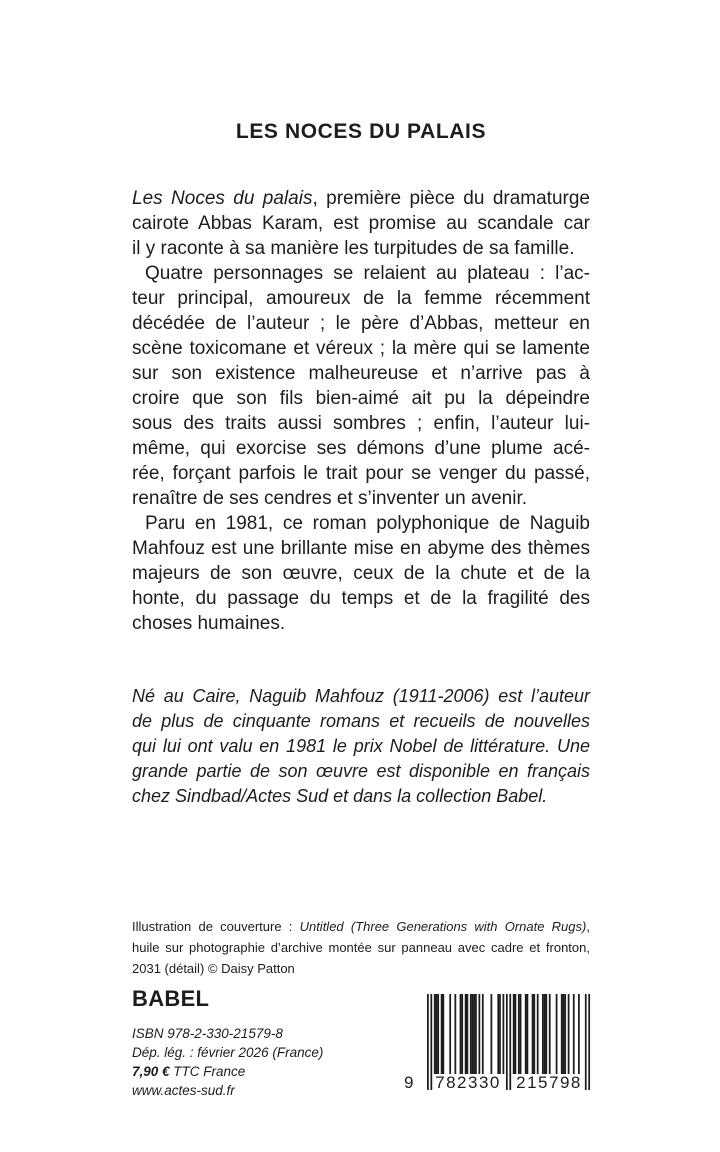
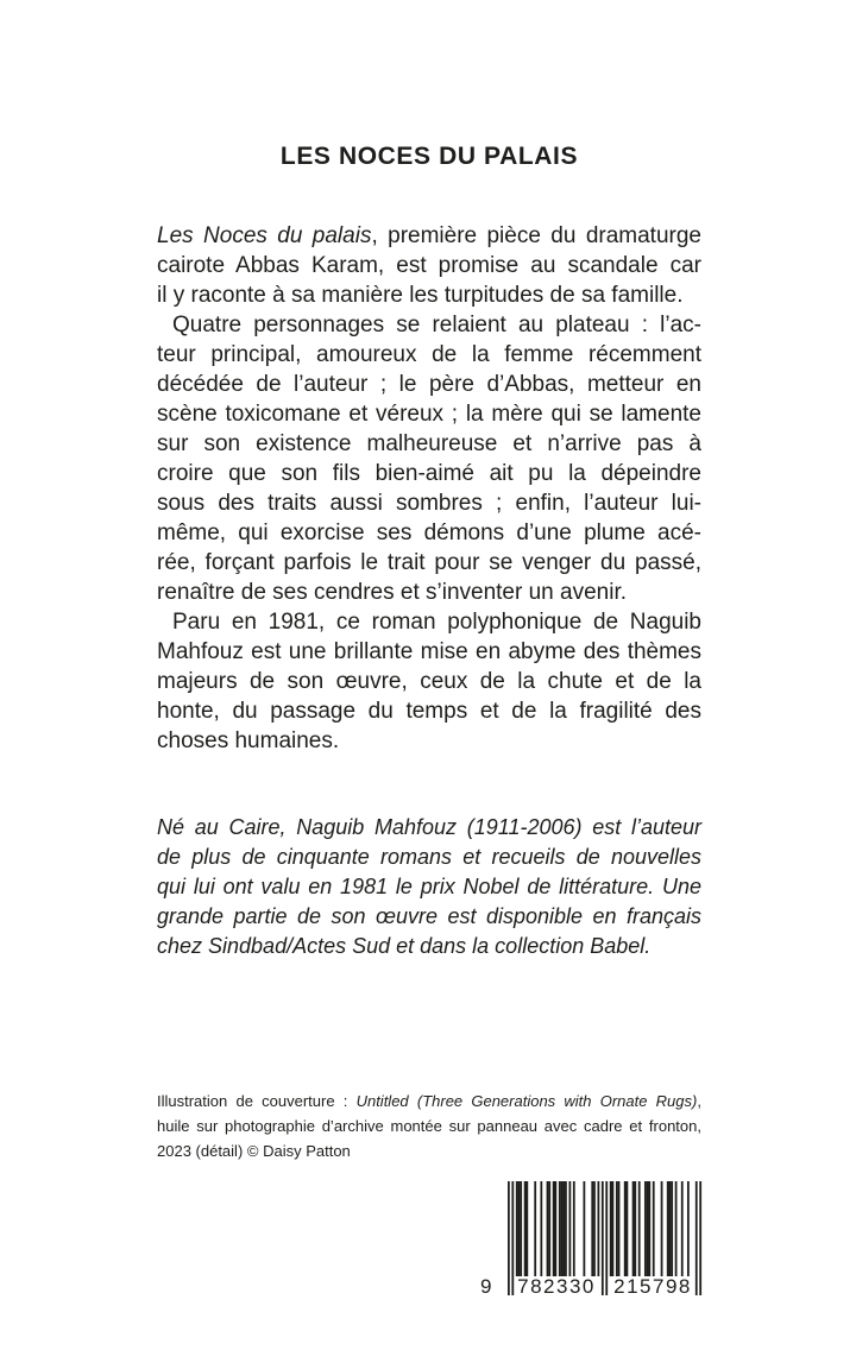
  LES NOCES DU PALAIS
  Les Noces du palais, première pièce du dramaturge
  cairote Abbas Karam, est promise au scandale car
  il y raconte à sa manière les turpitudes de sa famille.
  Quatre personnages se relaient au plateau : l’ac-
  teur principal, amoureux de la femme récemment
  décédée de l’auteur ; le père d’Abbas, metteur en
  scène toxicomane et véreux ; la mère qui se lamente
  sur son existence malheureuse et n’arrive pas à
  croire que son fils bien-aimé ait pu la dépeindre
  sous des traits aussi sombres ; enfin, l’auteur lui-
  même, qui exorcise ses démons d’une plume acé-
  rée, forçant parfois le trait pour se venger du passé,
  renaître de ses cendres et s’inventer un avenir.
  Paru en 1981, ce roman polyphonique de Naguib
  Mahfouz est une brillante mise en abyme des thèmes
  majeurs de son œuvre, ceux de la chute et de la
  honte, du passage du temps et de la fragilité des
  choses humaines.
  Né au Caire, Naguib Mahfouz (1911-2006) est l’auteur
  de plus de cinquante romans et recueils de nouvelles
  qui lui ont valu en 1981 le prix Nobel de littérature. Une
  grande partie de son œuvre est disponible en français
  chez Sindbad/Actes Sud et dans la collection Babel.
  Illustration de couverture : Untitled (Three Generations with Ornate Rugs),
  huile sur photographie d’archive montée sur panneau avec cadre et fronton,
- 2031 (détail) © Daisy Patton
+ 2023 (détail) © Daisy Patton
- BABEL
- ISBN 978-2-330-21579-8
- Dép. lég. : février 2026 (France)
- 7,90 € TTC France
- www.actes-sud.fr
  9
  782330
  215798
